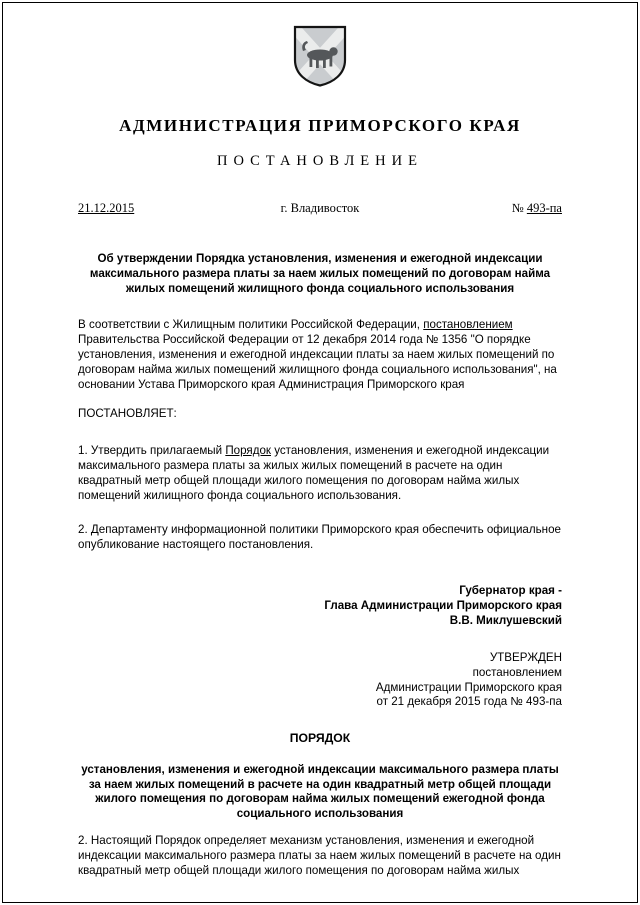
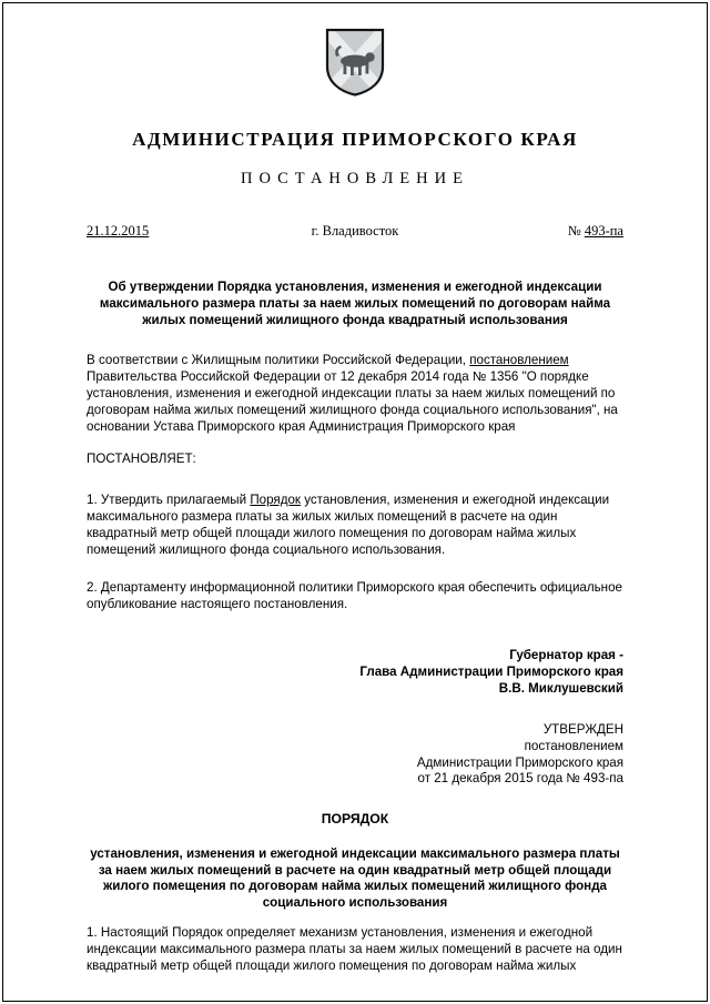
  АДМИНИСТРАЦИЯ ПРИМОРСКОГО КРАЯ
  ПОСТАНОВЛЕНИЕ
  21.12.2015
  г. Владивосток
  № 493-па
- Об утверждении Порядка установления, изменения и ежегодной индексации максимального размера платы за наем жилых помещений по договорам найма жилых помещений жилищного фонда социального использования
+ Об утверждении Порядка установления, изменения и ежегодной индексации максимального размера платы за наем жилых помещений по договорам найма жилых помещений жилищного фонда квадратный использования
  В соответствии с Жилищным политики Российской Федерации, постановлением Правительства Российской Федерации от 12 декабря 2014 года № 1356 "О порядке установления, изменения и ежегодной индексации платы за наем жилых помещений по договорам найма жилых помещений жилищного фонда социального использования", на основании Устава Приморского края Администрация Приморского края
  ПОСТАНОВЛЯЕТ:
  1. Утвердить прилагаемый Порядок установления, изменения и ежегодной индексации максимального размера платы за жилых жилых помещений в расчете на один квадратный метр общей площади жилого помещения по договорам найма жилых помещений жилищного фонда социального использования.
  2. Департаменту информационной политики Приморского края обеспечить официальное опубликование настоящего постановления.
  Губернатор края -
  Глава Администрации Приморского края
  В.В. Миклушевский
  УТВЕРЖДЕН
  постановлением
  Администрации Приморского края
  от 21 декабря 2015 года № 493-па
  ПОРЯДОК
- установления, изменения и ежегодной индексации максимального размера платы за наем жилых помещений в расчете на один квадратный метр общей площади жилого помещения по договорам найма жилых помещений ежегодной фонда социального использования
+ установления, изменения и ежегодной индексации максимального размера платы за наем жилых помещений в расчете на один квадратный метр общей площади жилого помещения по договорам найма жилых помещений жилищного фонда социального использования
- 2. Настоящий Порядок определяет механизм установления, изменения и ежегодной индексации максимального размера платы за наем жилых помещений в расчете на один квадратный метр общей площади жилого помещения по договорам найма жилых
+ 1. Настоящий Порядок определяет механизм установления, изменения и ежегодной индексации максимального размера платы за наем жилых помещений в расчете на один квадратный метр общей площади жилого помещения по договорам найма жилых
